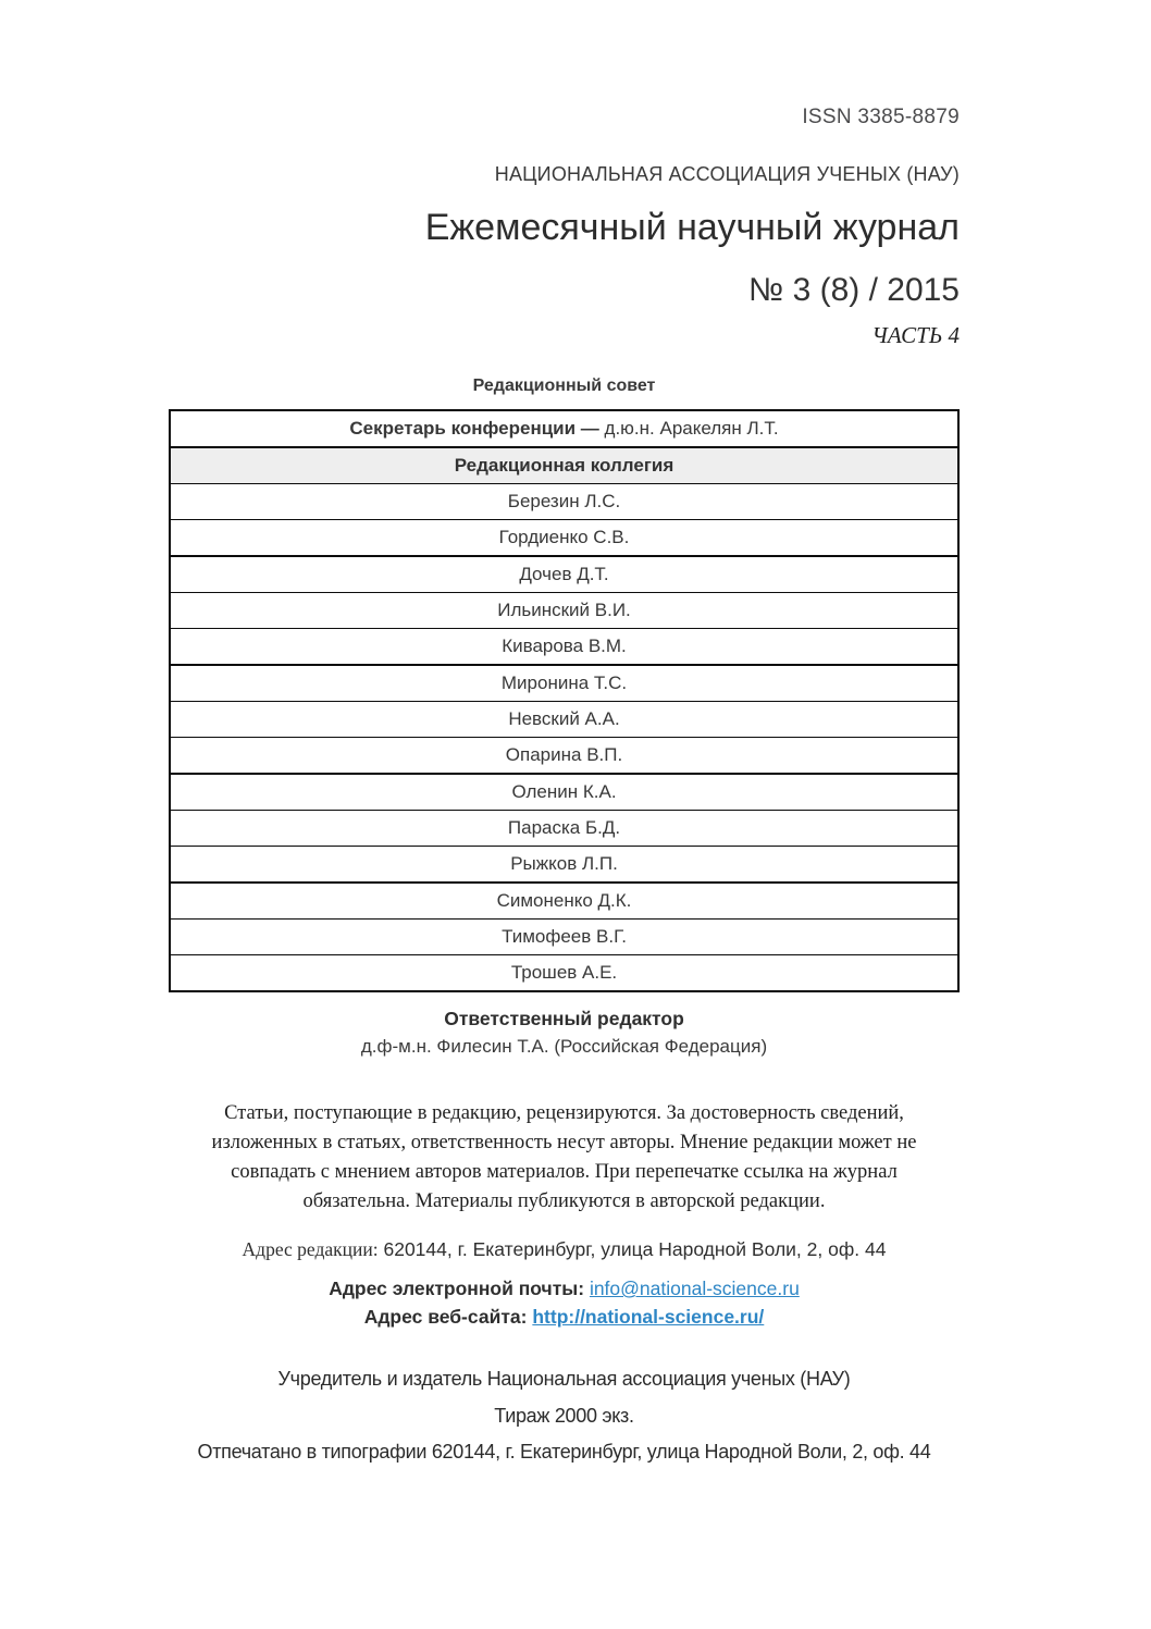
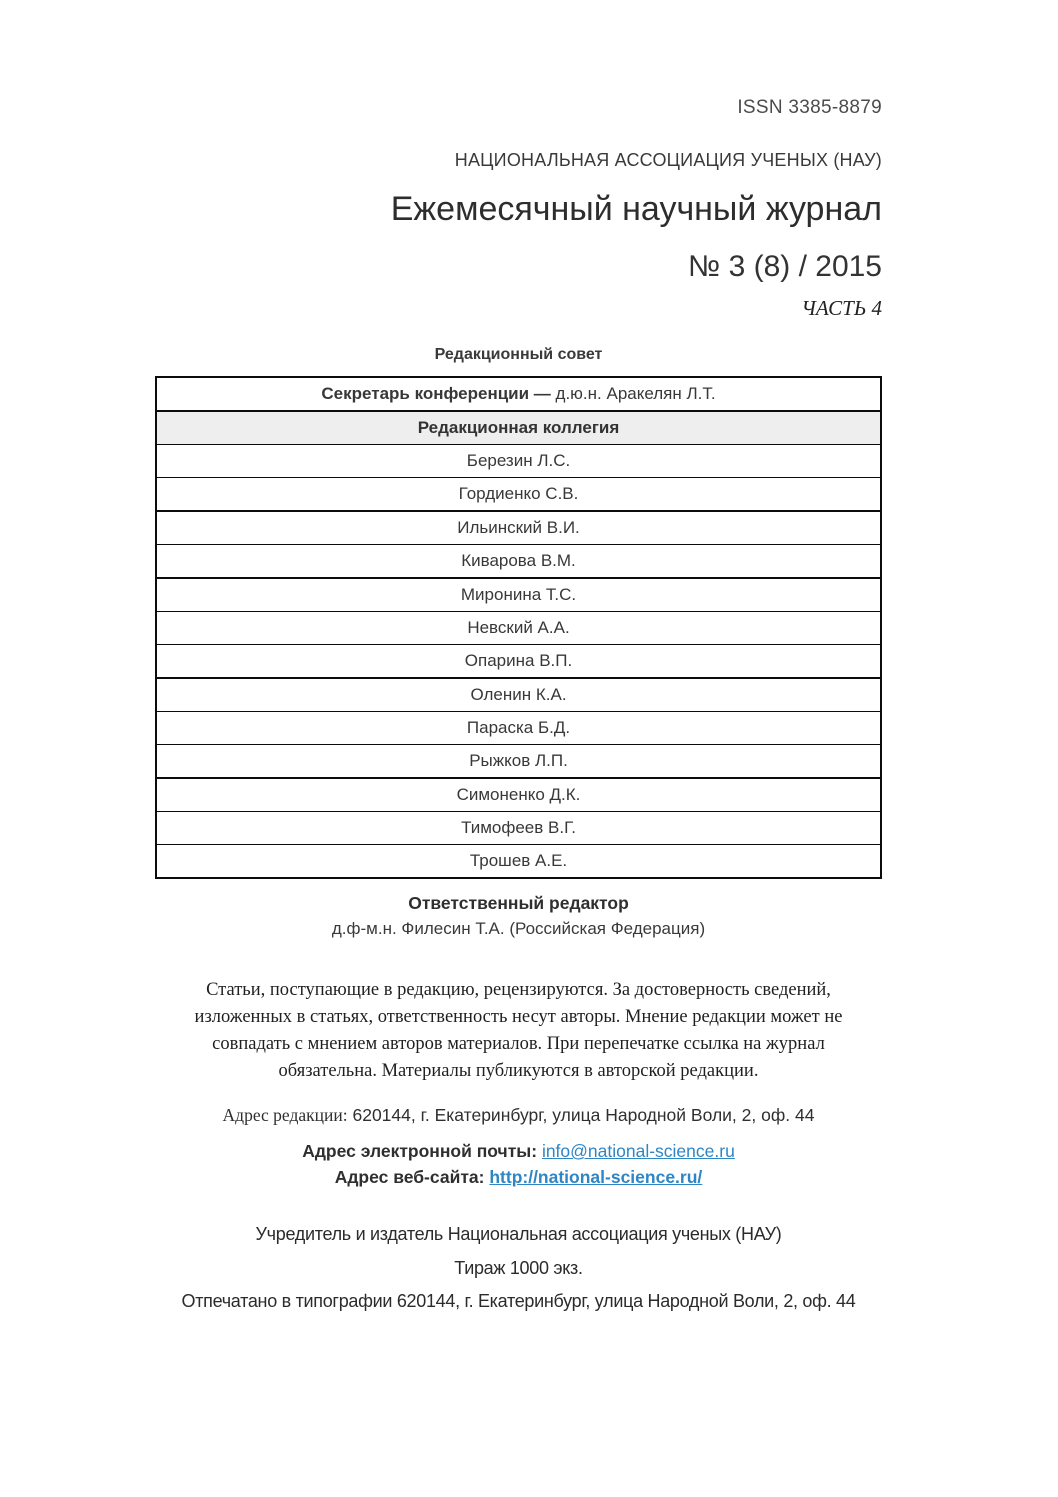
  ISSN 3385-8879
  НАЦИОНАЛЬНАЯ АССОЦИАЦИЯ УЧЕНЫХ (НАУ)
  Ежемесячный научный журнал
  № 3 (8) / 2015
  ЧАСТЬ 4
  Редакционный совет
  Секретарь конференции — д.ю.н. Аракелян Л.Т.
  Редакционная коллегия
  Березин Л.С.
  Гордиенко С.В.
- Дочев Д.Т.
  Ильинский В.И.
  Киварова В.М.
  Миронина Т.С.
  Невский А.А.
  Опарина В.П.
  Оленин К.А.
  Параска Б.Д.
  Рыжков Л.П.
  Симоненко Д.К.
  Тимофеев В.Г.
  Трошев А.Е.
  Ответственный редактор
  д.ф-м.н. Филесин Т.А. (Российская Федерация)
  Статьи, поступающие в редакцию, рецензируются. За достоверность сведений, изложенных в статьях, ответственность несут авторы. Мнение редакции может не совпадать с мнением авторов материалов. При перепечатке ссылка на журнал обязательна. Материалы публикуются в авторской редакции.
  Адрес редакции: 620144, г. Екатеринбург, улица Народной Воли, 2, оф. 44
  Адрес электронной почты: info@national-science.ru
  Адрес веб-сайта: http://national-science.ru/
  Учредитель и издатель Национальная ассоциация ученых (НАУ)
- Тираж 2000 экз.
+ Тираж 1000 экз.
  Отпечатано в типографии 620144, г. Екатеринбург, улица Народной Воли, 2, оф. 44
